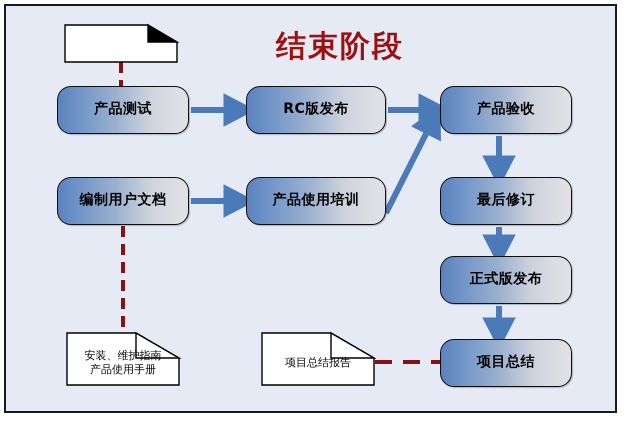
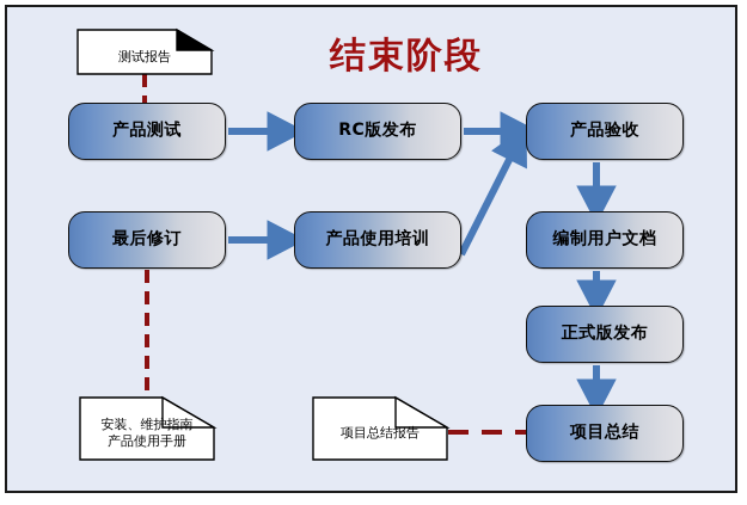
  结束阶段
  产品测试
  RC版发布
  产品验收
- 编制用户文档
+ 最后修订
  产品使用培训
- 最后修订
+ 编制用户文档
  正式版发布
  项目总结
+ 测试报告
  安装、维护指南
  产品使用手册
  项目总结报告
